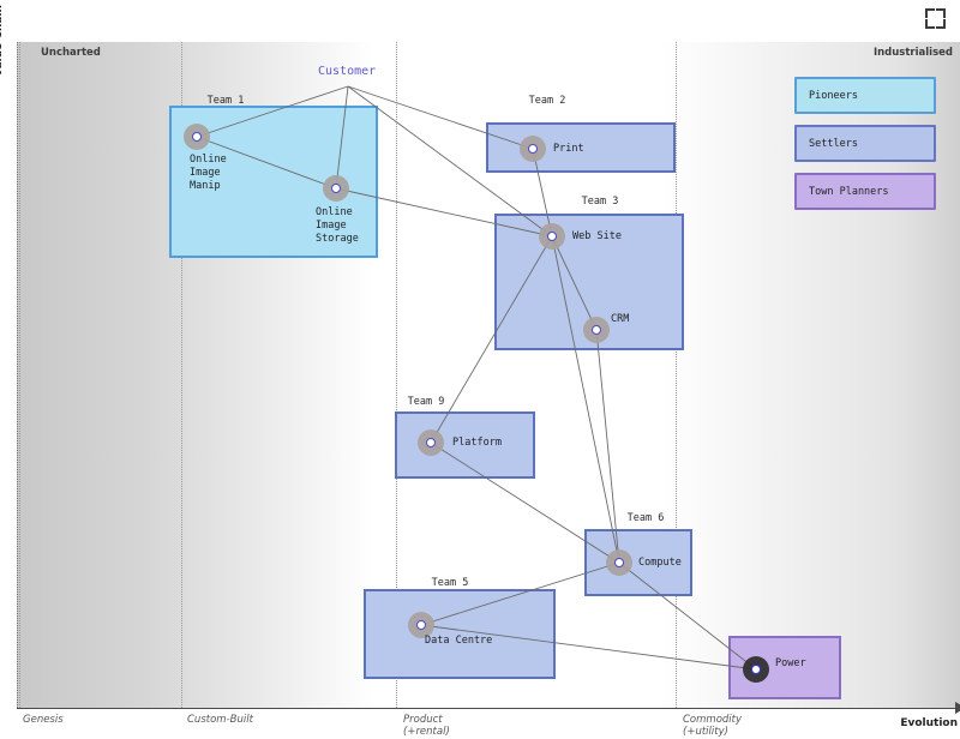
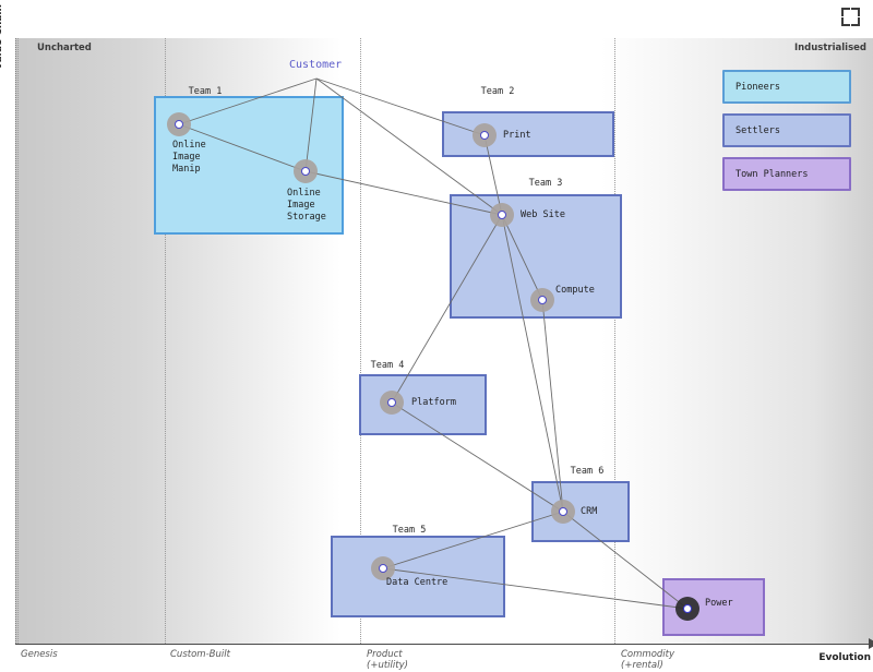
  Uncharted
  Industrialised
  Evolution
  Genesis
  Custom-Built
  Product
- (+rental)
+ (+utility)
  Commodity
- (+utility)
+ (+rental)
  Team 1
  Team 2
  Team 3
- Team 9
+ Team 4
  Team 5
  Team 6
  Online
  Image
  Manip
  Online
  Image
  Storage
  Print
  Web Site
- CRM
+ Compute
  Platform
- Compute
+ CRM
  Data Centre
  Power
  Customer
  Pioneers
  Settlers
  Town Planners
